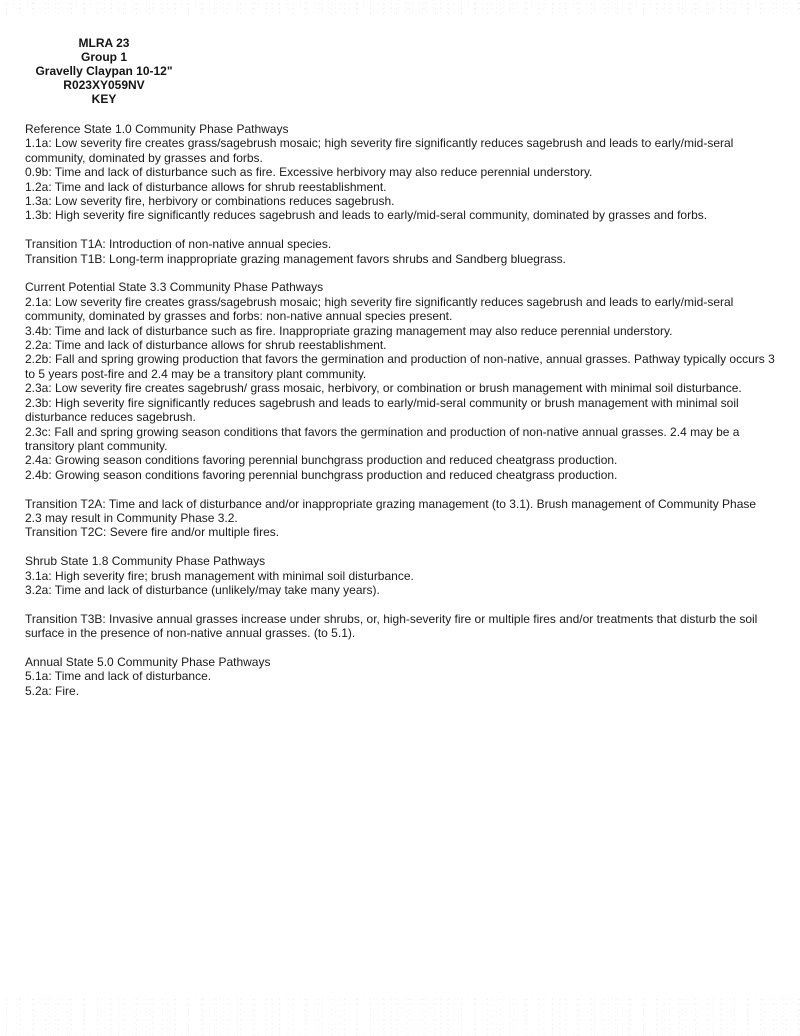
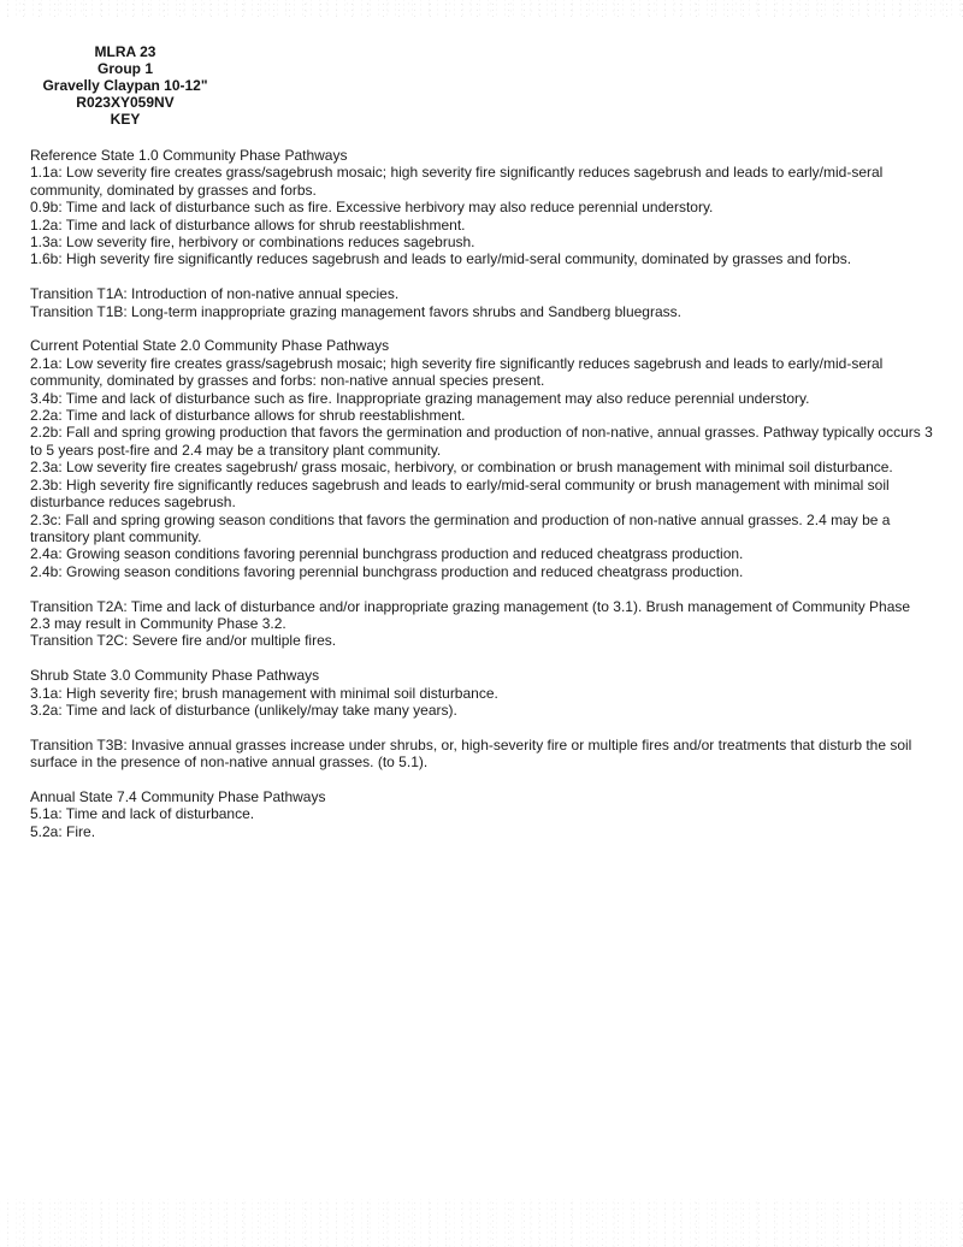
  MLRA 23
  Group 1
  Gravelly Claypan 10-12"
  R023XY059NV
  KEY
  Reference State 1.0 Community Phase Pathways
  1.1a: Low severity fire creates grass/sagebrush mosaic; high severity fire significantly reduces sagebrush and leads to early/mid-seral community, dominated by grasses and forbs.
  0.9b: Time and lack of disturbance such as fire. Excessive herbivory may also reduce perennial understory.
  1.2a: Time and lack of disturbance allows for shrub reestablishment.
  1.3a: Low severity fire, herbivory or combinations reduces sagebrush.
- 1.3b: High severity fire significantly reduces sagebrush and leads to early/mid-seral community, dominated by grasses and forbs.
+ 1.6b: High severity fire significantly reduces sagebrush and leads to early/mid-seral community, dominated by grasses and forbs.
  Transition T1A: Introduction of non-native annual species.
  Transition T1B: Long-term inappropriate grazing management favors shrubs and Sandberg bluegrass.
- Current Potential State 3.3 Community Phase Pathways
+ Current Potential State 2.0 Community Phase Pathways
  2.1a: Low severity fire creates grass/sagebrush mosaic; high severity fire significantly reduces sagebrush and leads to early/mid-seral community, dominated by grasses and forbs: non-native annual species present.
  3.4b: Time and lack of disturbance such as fire. Inappropriate grazing management may also reduce perennial understory.
  2.2a: Time and lack of disturbance allows for shrub reestablishment.
  2.2b: Fall and spring growing production that favors the germination and production of non-native, annual grasses. Pathway typically occurs 3 to 5 years post-fire and 2.4 may be a transitory plant community.
  2.3a: Low severity fire creates sagebrush/ grass mosaic, herbivory, or combination or brush management with minimal soil disturbance.
  2.3b: High severity fire significantly reduces sagebrush and leads to early/mid-seral community or brush management with minimal soil disturbance reduces sagebrush.
  2.3c: Fall and spring growing season conditions that favors the germination and production of non-native annual grasses. 2.4 may be a transitory plant community.
  2.4a: Growing season conditions favoring perennial bunchgrass production and reduced cheatgrass production.
  2.4b: Growing season conditions favoring perennial bunchgrass production and reduced cheatgrass production.
  Transition T2A: Time and lack of disturbance and/or inappropriate grazing management (to 3.1). Brush management of Community Phase 2.3 may result in Community Phase 3.2.
  Transition T2C: Severe fire and/or multiple fires.
- Shrub State 1.8 Community Phase Pathways
+ Shrub State 3.0 Community Phase Pathways
  3.1a: High severity fire; brush management with minimal soil disturbance.
  3.2a: Time and lack of disturbance (unlikely/may take many years).
  Transition T3B: Invasive annual grasses increase under shrubs, or, high-severity fire or multiple fires and/or treatments that disturb the soil surface in the presence of non-native annual grasses. (to 5.1).
- Annual State 5.0 Community Phase Pathways
+ Annual State 7.4 Community Phase Pathways
  5.1a: Time and lack of disturbance.
  5.2a: Fire.
